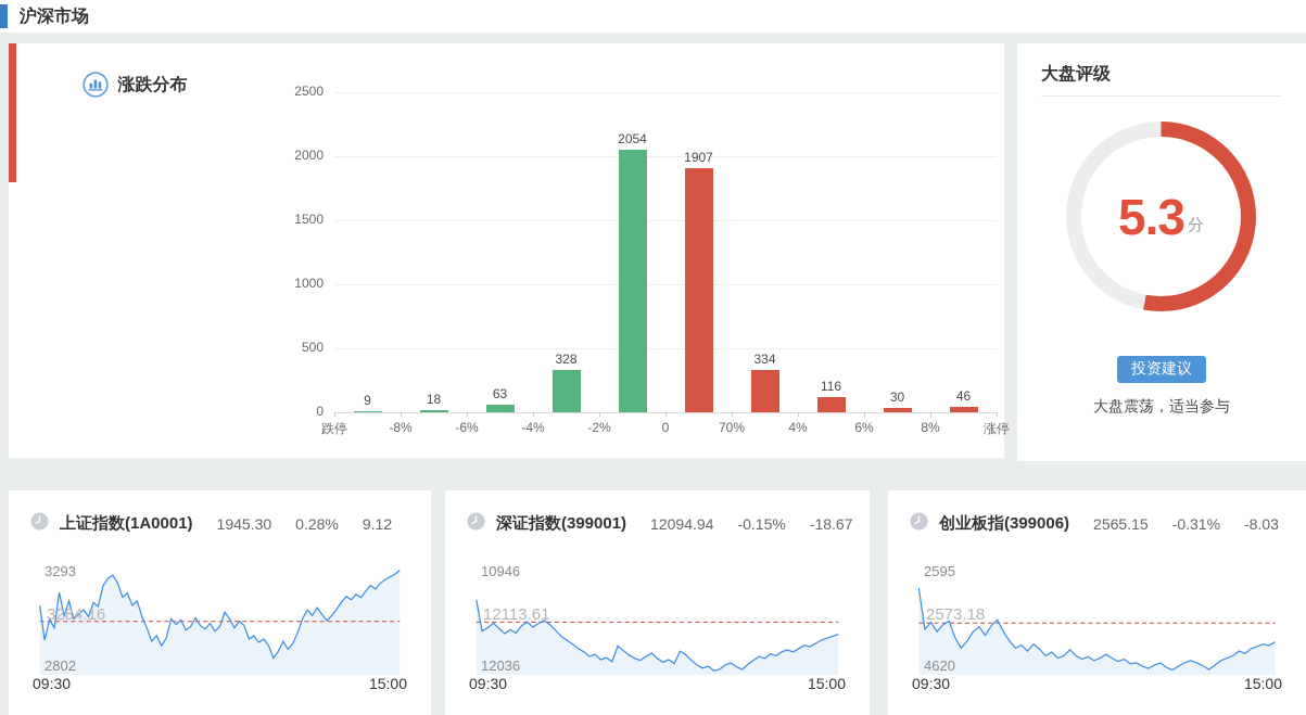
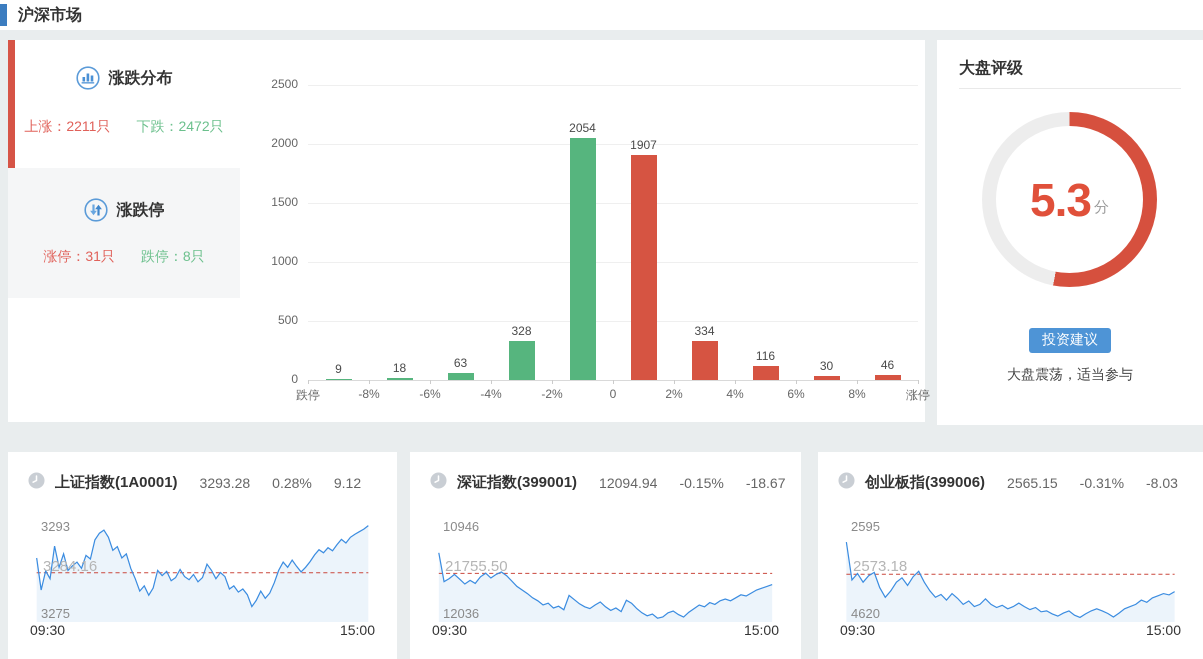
  沪深市场
  涨跌分布
+ 上涨：2211只
+ 下跌：2472只
+ 涨跌停
+ 涨停：31只
+ 跌停：8只
  0
  500
  1000
  1500
  2000
  2500
  跌停
  -8%
  -6%
  -4%
  -2%
  0
- 70%
+ 2%
  4%
  6%
  8%
  涨停
  9
  18
  63
  328
  2054
  1907
  334
  116
  30
  46
  大盘评级
  5.3
  分
  投资建议
  大盘震荡，适当参与
  上证指数(1A0001)
- 1945.30
+ 3293.28
  0.28%
  9.12
  3293
  3284.16
- 2802
+ 3275
  09:30
  15:00
  深证指数(399001)
  12094.94
  -0.15%
  -18.67
  10946
- 12113.61
+ 21755.50
  12036
  09:30
  15:00
  创业板指(399006)
  2565.15
  -0.31%
  -8.03
  2595
  2573.18
  4620
  09:30
  15:00
